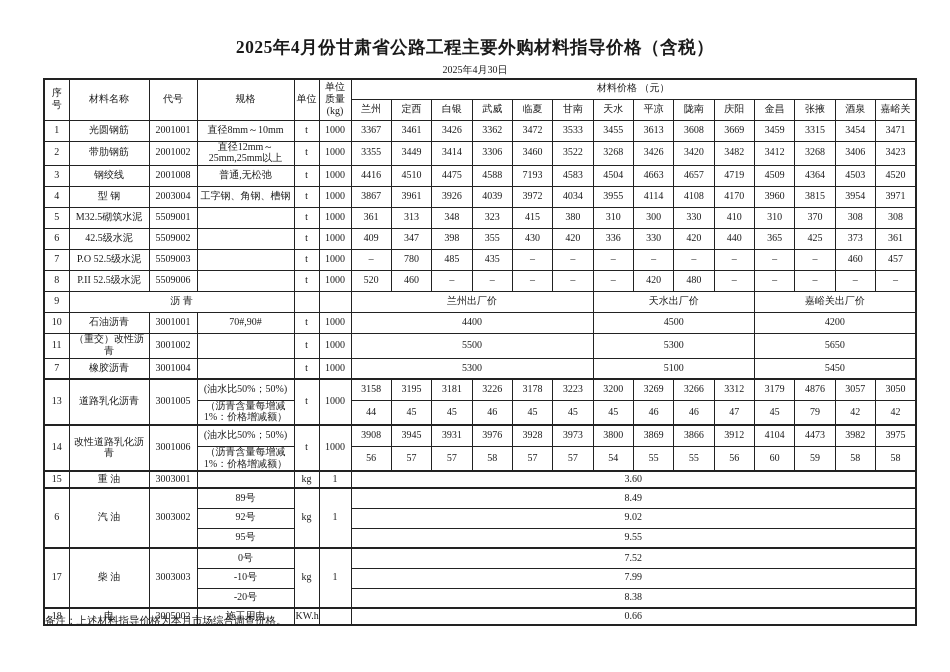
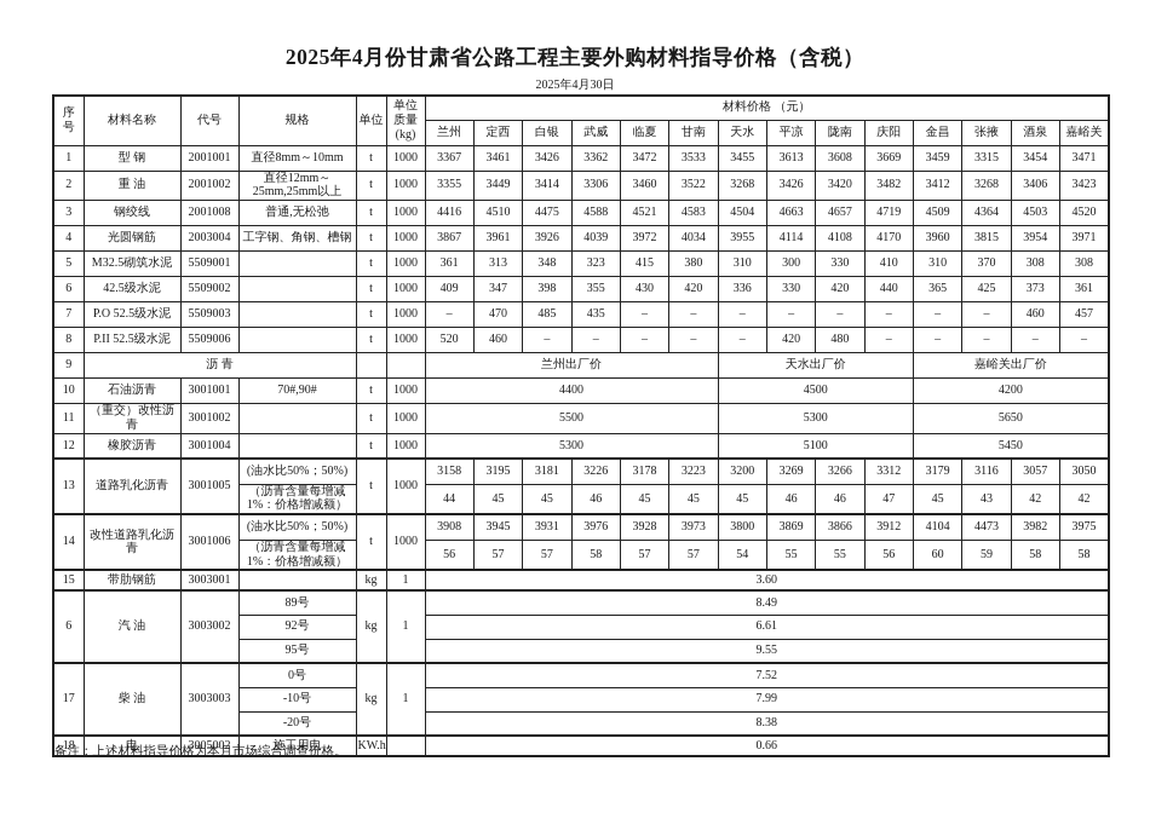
  2025年4月份甘肃省公路工程主要外购材料指导价格（含税）
  2025年4月30日
  序 号	材料名称	代号	规格	单位	单位 质量 (kg)	材料价格 （元）
  兰州	定西	白银	武威	临夏	甘南	天水	平凉	陇南	庆阳	金昌	张掖	酒泉	嘉峪关
- 1	光圆钢筋	2001001	直径8mm～10mm	t	1000	3367	3461	3426	3362	3472	3533	3455	3613	3608	3669	3459	3315	3454	3471
+ 1	型 钢	2001001	直径8mm～10mm	t	1000	3367	3461	3426	3362	3472	3533	3455	3613	3608	3669	3459	3315	3454	3471
- 2	带肋钢筋	2001002	直径12mm～25mm,25mm以上	t	1000	3355	3449	3414	3306	3460	3522	3268	3426	3420	3482	3412	3268	3406	3423
+ 2	重 油	2001002	直径12mm～25mm,25mm以上	t	1000	3355	3449	3414	3306	3460	3522	3268	3426	3420	3482	3412	3268	3406	3423
- 3	钢绞线	2001008	普通,无松弛	t	1000	4416	4510	4475	4588	7193	4583	4504	4663	4657	4719	4509	4364	4503	4520
+ 3	钢绞线	2001008	普通,无松弛	t	1000	4416	4510	4475	4588	4521	4583	4504	4663	4657	4719	4509	4364	4503	4520
- 4	型 钢	2003004	工字钢、角钢、槽钢	t	1000	3867	3961	3926	4039	3972	4034	3955	4114	4108	4170	3960	3815	3954	3971
+ 4	光圆钢筋	2003004	工字钢、角钢、槽钢	t	1000	3867	3961	3926	4039	3972	4034	3955	4114	4108	4170	3960	3815	3954	3971
  5	M32.5砌筑水泥	5509001		t	1000	361	313	348	323	415	380	310	300	330	410	310	370	308	308
  6	42.5级水泥	5509002		t	1000	409	347	398	355	430	420	336	330	420	440	365	425	373	361
- 7	P.O 52.5级水泥	5509003		t	1000	–	780	485	435	–	–	–	–	–	–	–	–	460	457
+ 7	P.O 52.5级水泥	5509003		t	1000	–	470	485	435	–	–	–	–	–	–	–	–	460	457
  8	P.II 52.5级水泥	5509006		t	1000	520	460	–	–	–	–	–	420	480	–	–	–	–	–
  9	沥 青			兰州出厂价	天水出厂价	嘉峪关出厂价
  10	石油沥青	3001001	70#,90#	t	1000	4400	4500	4200
  11	（重交）改性沥青	3001002		t	1000	5500	5300	5650
- 7	橡胶沥青	3001004		t	1000	5300	5100	5450
+ 12	橡胶沥青	3001004		t	1000	5300	5100	5450
- 13	道路乳化沥青	3001005	(油水比50%；50%)	t	1000	3158	3195	3181	3226	3178	3223	3200	3269	3266	3312	3179	4876	3057	3050
+ 13	道路乳化沥青	3001005	(油水比50%；50%)	t	1000	3158	3195	3181	3226	3178	3223	3200	3269	3266	3312	3179	3116	3057	3050
- （沥青含量每增减1%：价格增减额）	44	45	45	46	45	45	45	46	46	47	45	79	42	42
+ （沥青含量每增减1%：价格增减额）	44	45	45	46	45	45	45	46	46	47	45	43	42	42
  14	改性道路乳化沥青	3001006	(油水比50%；50%)	t	1000	3908	3945	3931	3976	3928	3973	3800	3869	3866	3912	4104	4473	3982	3975
  （沥青含量每增减1%：价格增减额）	56	57	57	58	57	57	54	55	55	56	60	59	58	58
- 15	重 油	3003001		kg	1	3.60
+ 15	带肋钢筋	3003001		kg	1	3.60
  6	汽 油	3003002	89号	kg	1	8.49
- 92号	9.02
+ 92号	6.61
  95号	9.55
  17	柴 油	3003003	0号	kg	1	7.52
  -10号	7.99
  -20号	8.38
  18	电	3005002	施工用电	KW.h		0.66
  备注：上述材料指导价格为本月市场综合调查价格。
